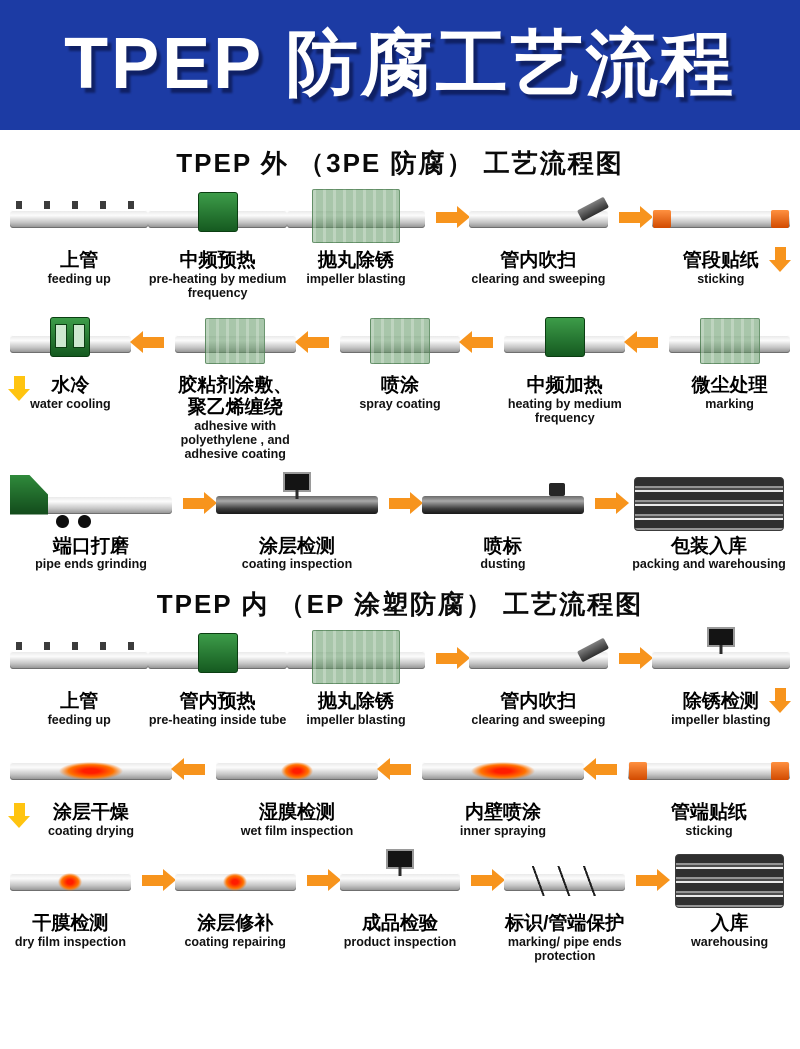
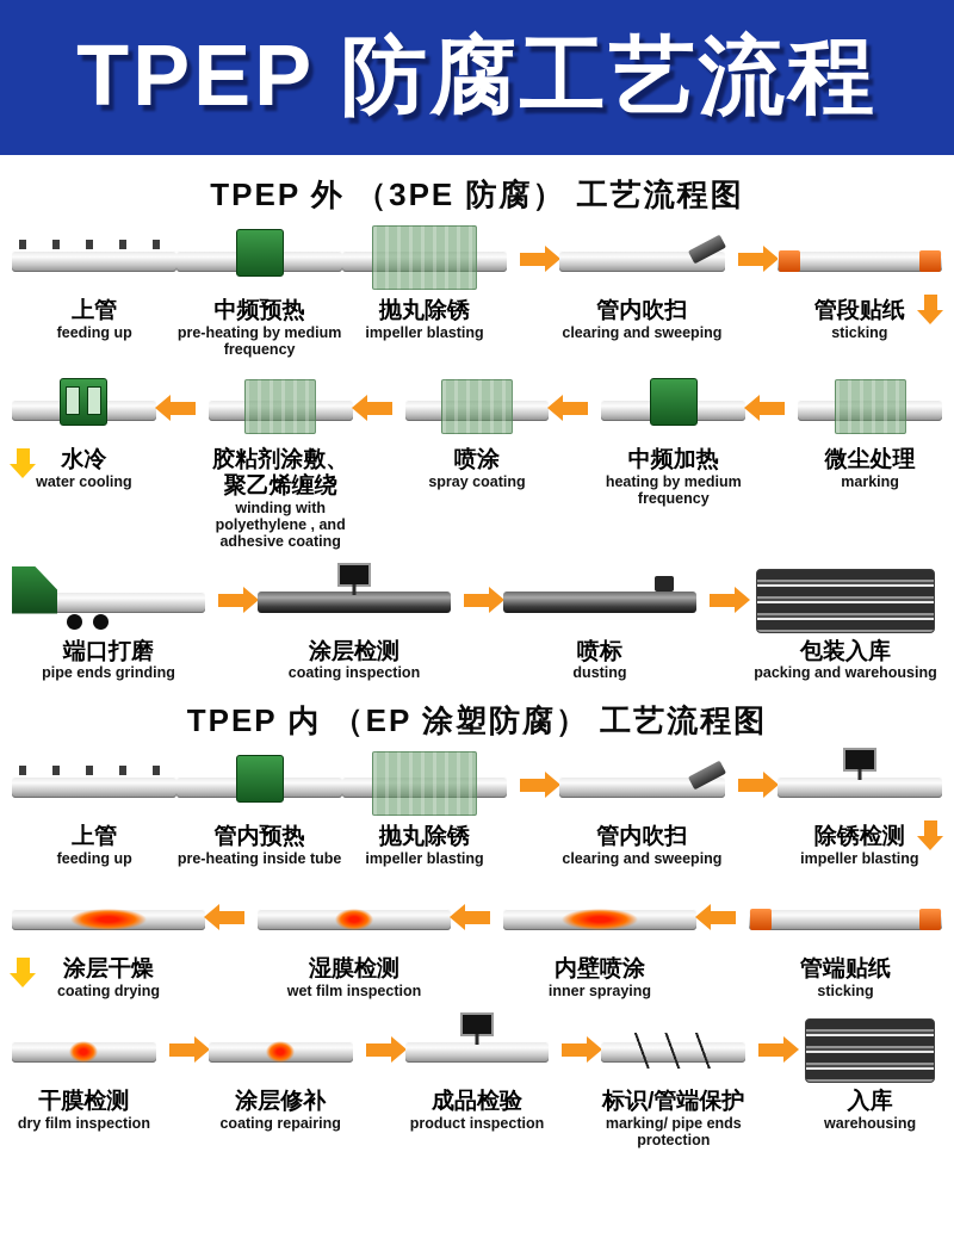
  TPEP 防腐工艺流程
  TPEP 外 （3PE 防腐） 工艺流程图
  上管
  feeding up
  中频预热
  pre-heating by medium frequency
  抛丸除锈
  impeller blasting
  管内吹扫
  clearing and sweeping
  管段贴纸
  sticking
  水冷
  water cooling
  胶粘剂涂敷、聚乙烯缠绕
- adhesive with polyethylene , and adhesive coating
+ winding with polyethylene , and adhesive coating
  喷涂
  spray coating
  中频加热
  heating by medium frequency
  微尘处理
  marking
  端口打磨
  pipe ends grinding
  涂层检测
  coating inspection
  喷标
  dusting
  包装入库
  packing and warehousing
  TPEP 内 （EP 涂塑防腐） 工艺流程图
  上管
  feeding up
  管内预热
  pre-heating inside tube
  抛丸除锈
  impeller blasting
  管内吹扫
  clearing and sweeping
  除锈检测
  impeller blasting
  涂层干燥
  coating drying
  湿膜检测
  wet film inspection
  内壁喷涂
  inner spraying
  管端贴纸
  sticking
  干膜检测
  dry film inspection
  涂层修补
  coating repairing
  成品检验
  product inspection
  标识/管端保护
  marking/ pipe ends protection
  入库
  warehousing
